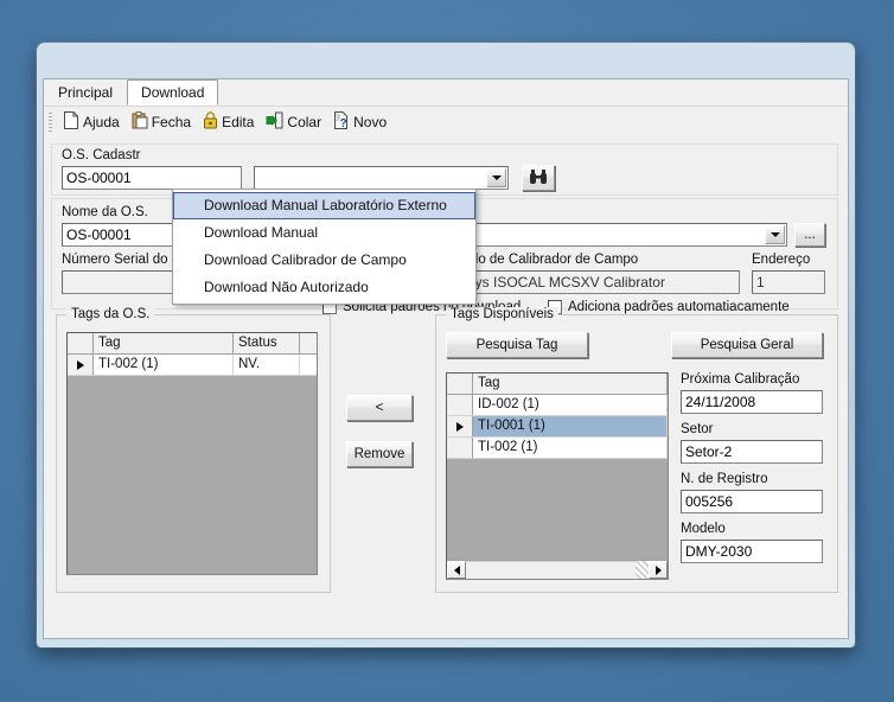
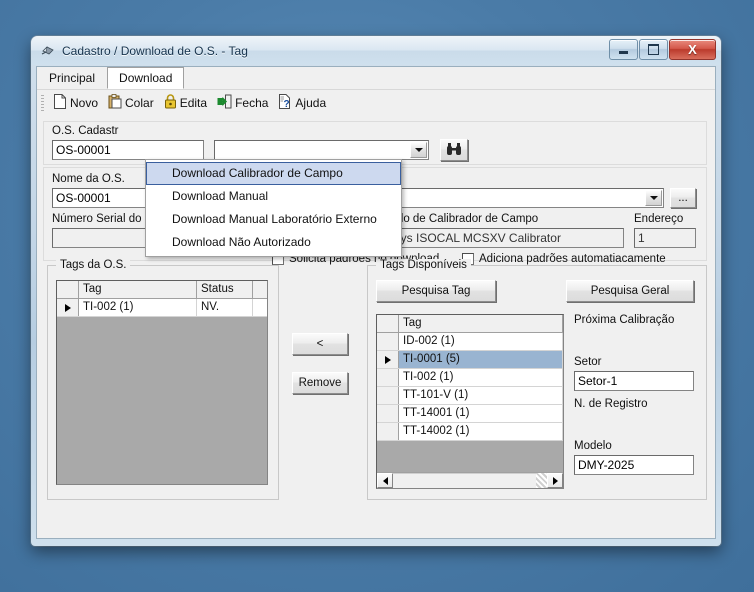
+ Cadastro / Download de O.S. - Tag
+ X
  Principal
  Download
- Ajuda
+ Novo
- Fecha
+ Colar
  Edita
- Colar
+ Fecha
  ?
- Novo
+ Ajuda
  O.S. Cadastr
  OS-00001
  Nome da O.S.
  OS-00001
  ...
  lo de Calibrador de Campo
  ys ISOCAL MCSXV Calibrator
  Endereço
  1
  Adiciona padrões automatiacamente
  Tags da O.S.
  Tag
  Status
  TI-002 (1)
  NV.
  <
  Remove
  Tags Disponíveis
  Pesquisa Tag
  Pesquisa Geral
  Tag
  ID-002 (1)
- TI-0001 (1)
+ TI-0001 (5)
  TI-002 (1)
+ TT-101-V (1)
+ TT-14001 (1)
+ TT-14002 (1)
  Próxima Calibração
- 24/11/2008
  Setor
- Setor-2
+ Setor-1
  N. de Registro
- 005256
  Modelo
- DMY-2030
+ DMY-2025
- Download Manual Laboratório Externo
+ Download Calibrador de Campo
  Download Manual
- Download Calibrador de Campo
+ Download Manual Laboratório Externo
  Download Não Autorizado
